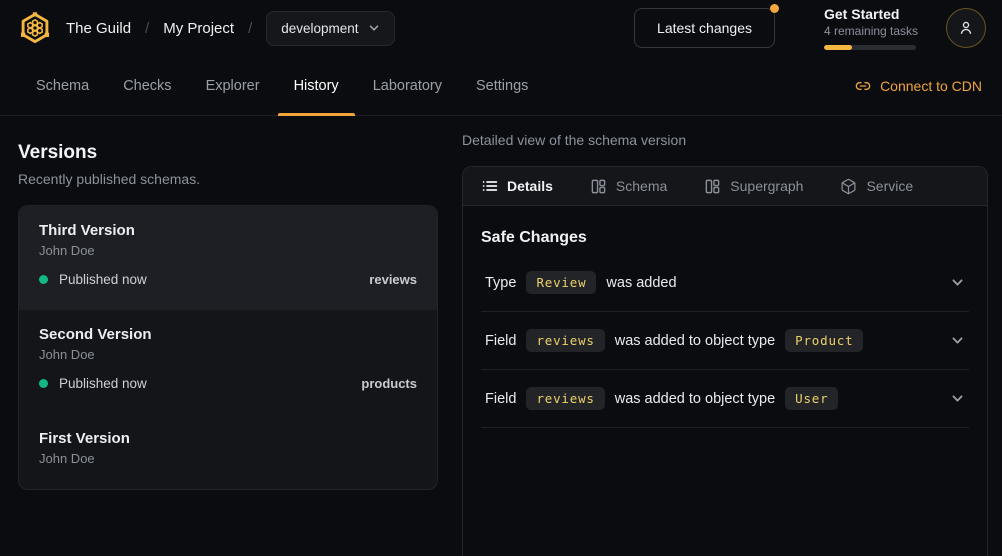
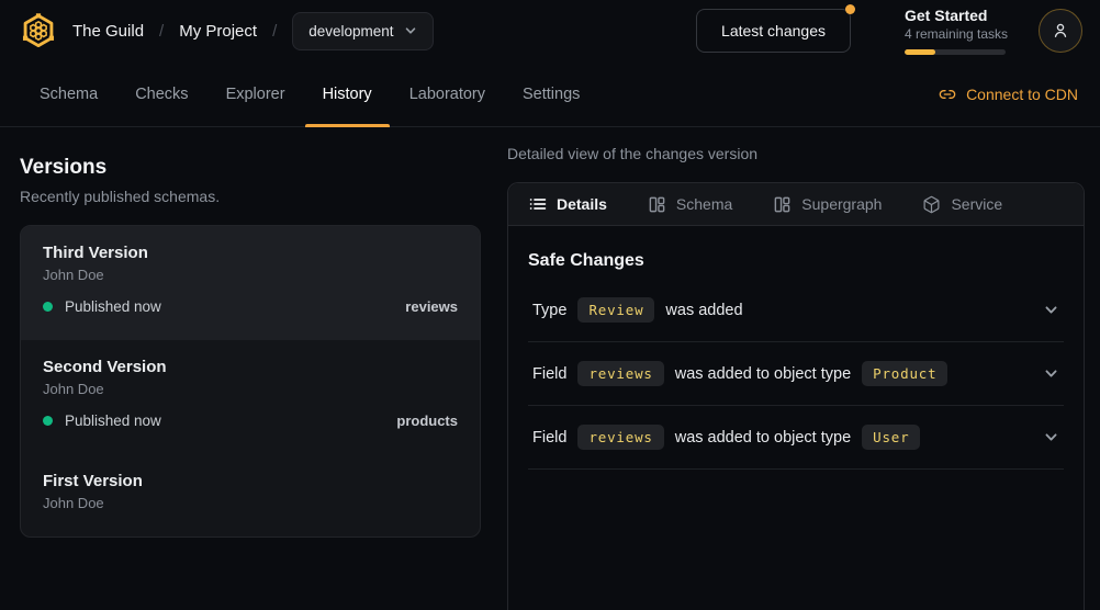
  The Guild
  /
  My Project
  /
  development
  Latest changes
  Get Started
  4 remaining tasks
  Schema
  Checks
  Explorer
  History
  Laboratory
  Settings
  Connect to CDN
  Versions
  Recently published schemas.
  Third Version
  John Doe
  Published now
  reviews
  Second Version
  John Doe
  Published now
  products
  First Version
  John Doe
- Detailed view of the schema version
+ Detailed view of the changes version
  Details
  Schema
  Supergraph
  Service
  Safe Changes
  Type
  Review
  was added
  Field
  reviews
  was added to object type
  Product
  Field
  reviews
  was added to object type
  User
